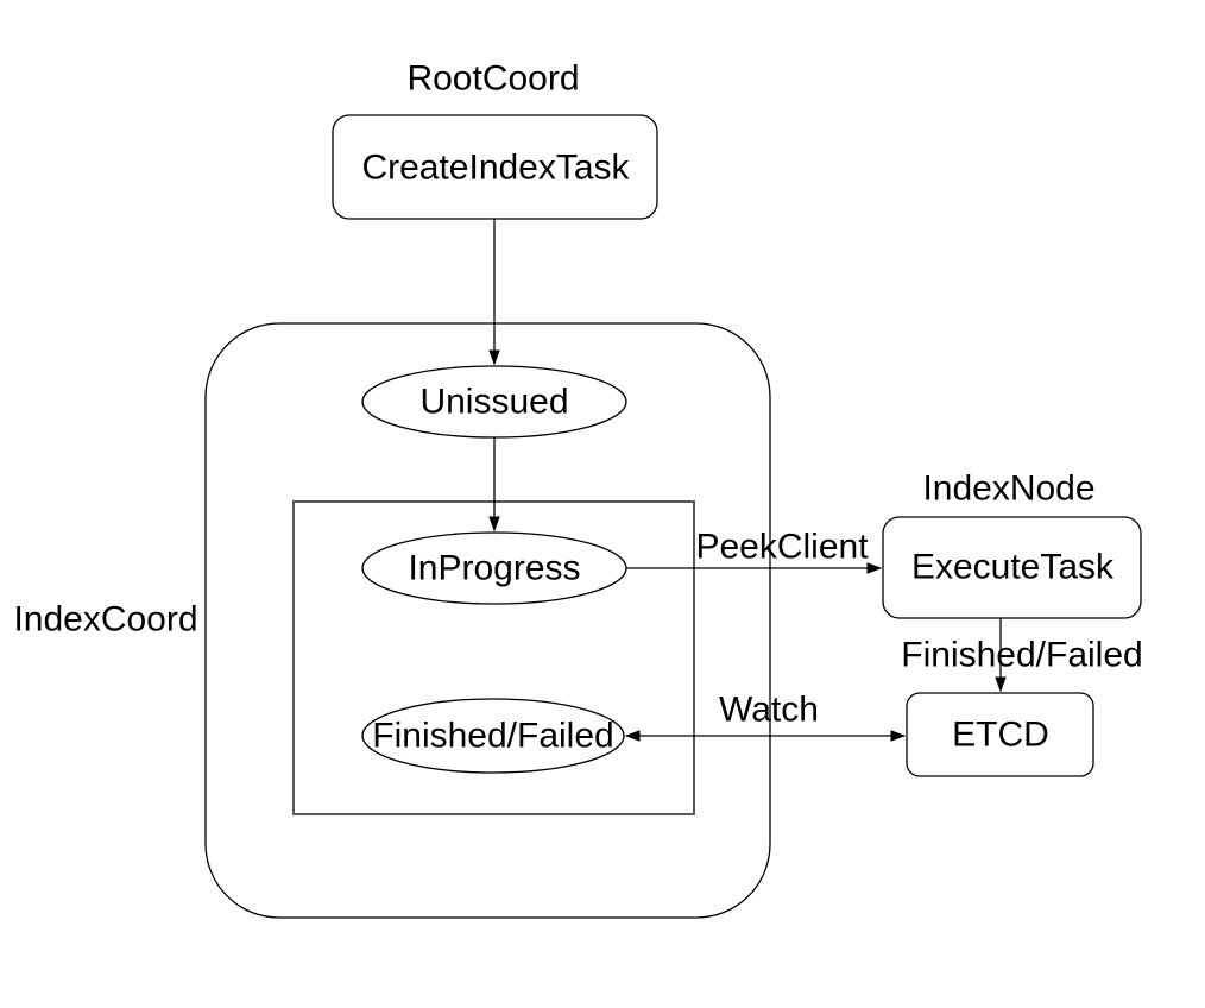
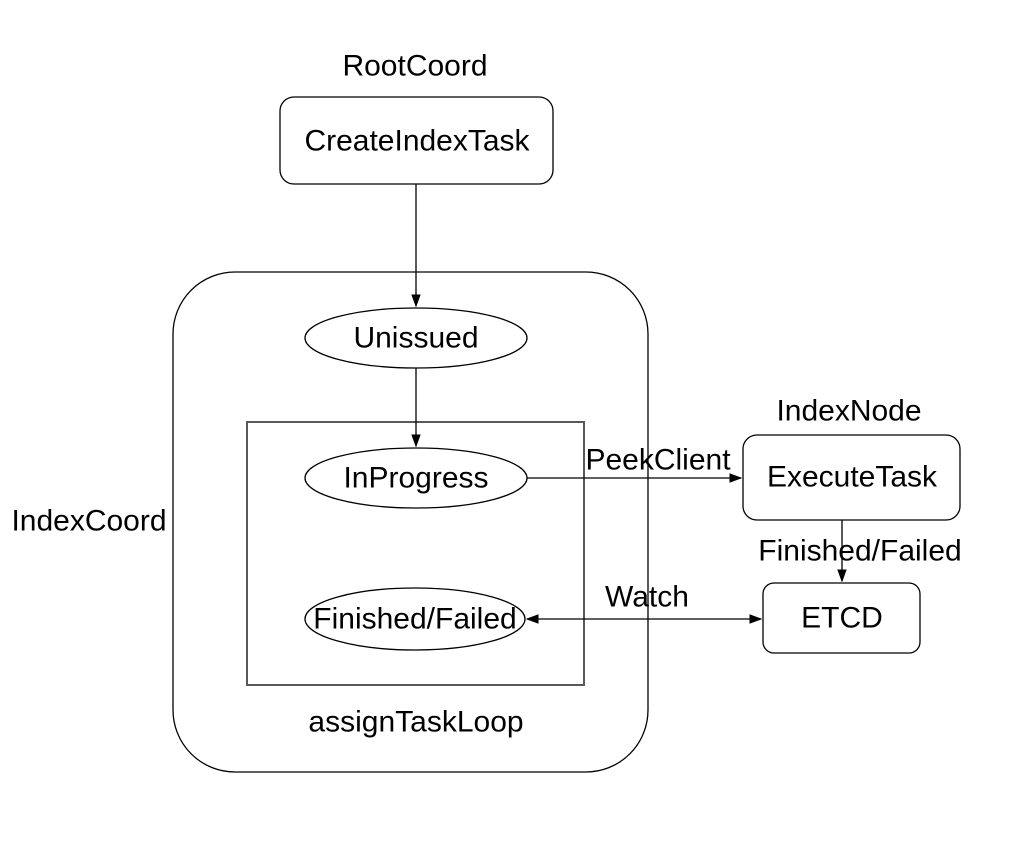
  RootCoord
  IndexCoord
  IndexNode
+ assignTaskLoop
  CreateIndexTask
  Unissued
  InProgress
  Finished/Failed
  ExecuteTask
  ETCD
  PeekClient
  Finished/Failed
  Watch
